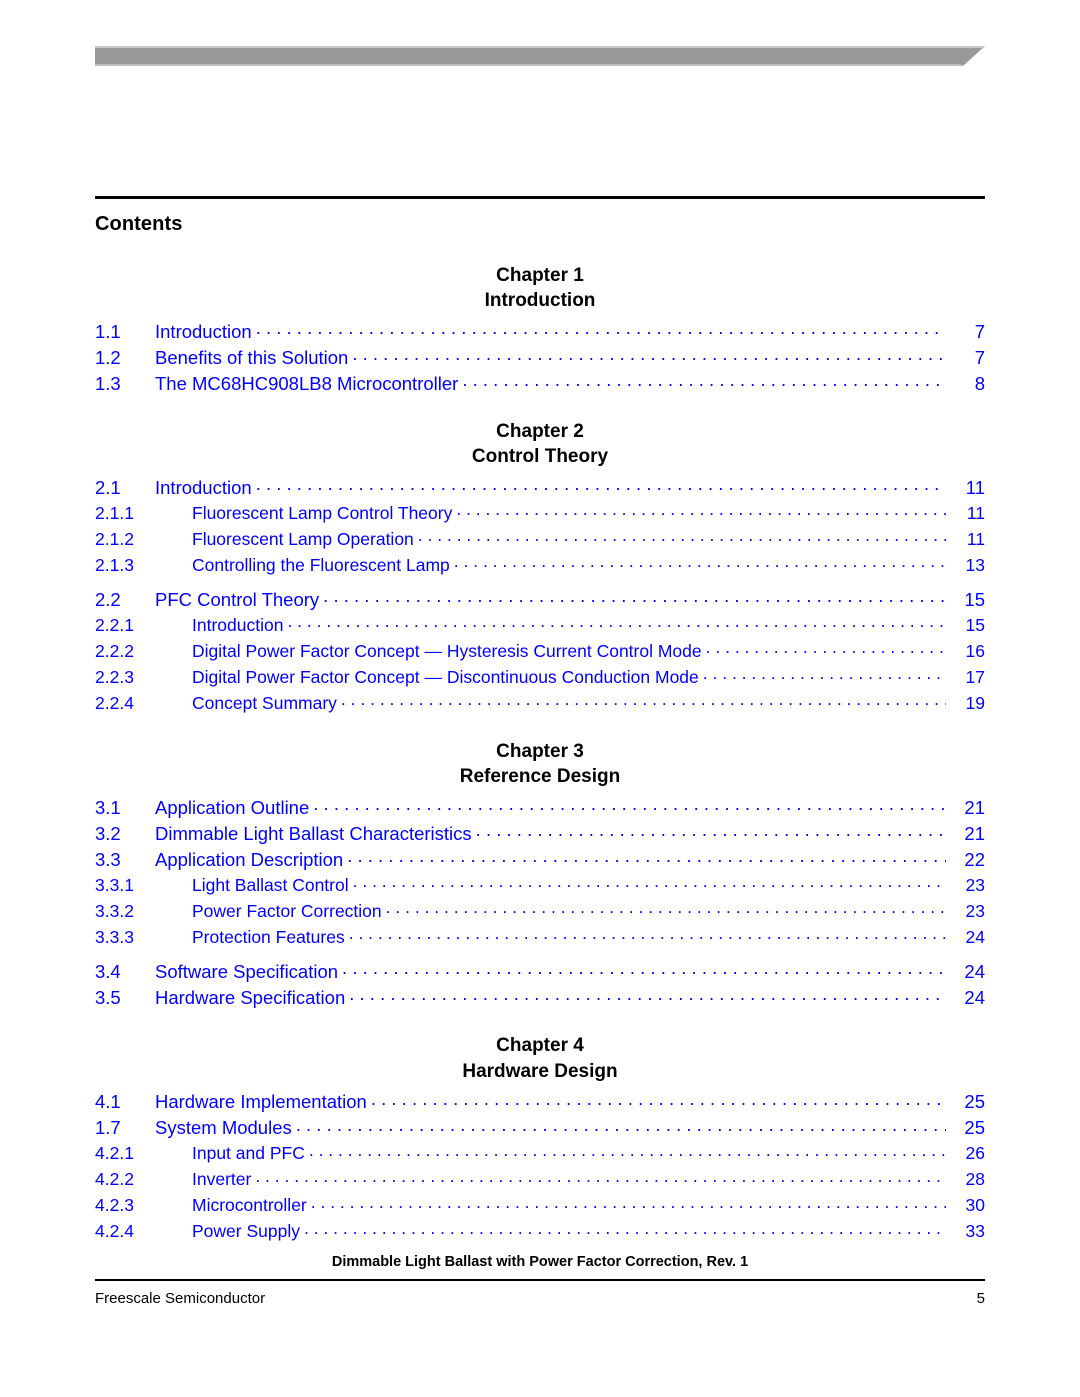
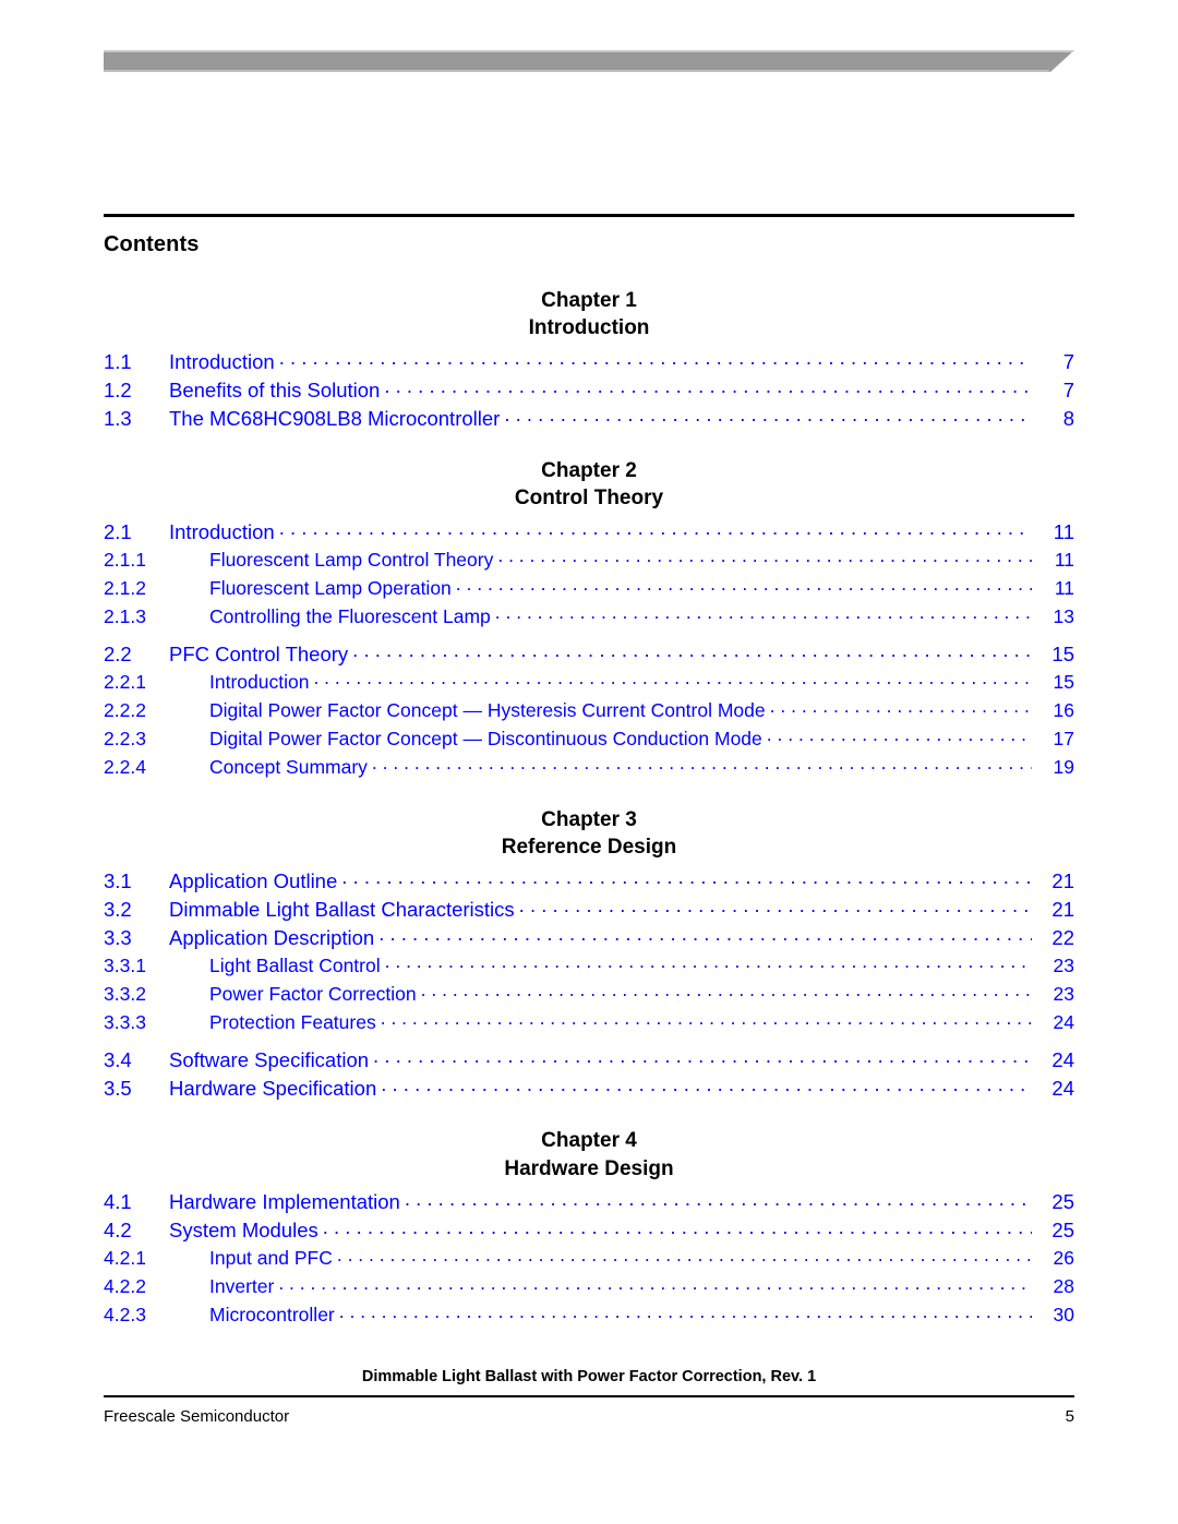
  Contents
  Chapter 1
  Introduction
  1.1
  Introduction
  7
  1.2
  Benefits of this Solution
  7
  1.3
  The MC68HC908LB8 Microcontroller
  8
  Chapter 2
  Control Theory
  2.1
  Introduction
  11
  2.1.1
  Fluorescent Lamp Control Theory
  11
  2.1.2
  Fluorescent Lamp Operation
  11
  2.1.3
  Controlling the Fluorescent Lamp
  13
  2.2
  PFC Control Theory
  15
  2.2.1
  Introduction
  15
  2.2.2
  Digital Power Factor Concept — Hysteresis Current Control Mode
  16
  2.2.3
  Digital Power Factor Concept — Discontinuous Conduction Mode
  17
  2.2.4
  Concept Summary
  19
  Chapter 3
  Reference Design
  3.1
  Application Outline
  21
  3.2
  Dimmable Light Ballast Characteristics
  21
  3.3
  Application Description
  22
  3.3.1
  Light Ballast Control
  23
  3.3.2
  Power Factor Correction
  23
  3.3.3
  Protection Features
  24
  3.4
  Software Specification
  24
  3.5
  Hardware Specification
  24
  Chapter 4
  Hardware Design
  4.1
  Hardware Implementation
  25
- 1.7
+ 4.2
  System Modules
  25
  4.2.1
  Input and PFC
  26
  4.2.2
  Inverter
  28
  4.2.3
  Microcontroller
  30
- 4.2.4
- Power Supply
- 33
  Dimmable Light Ballast with Power Factor Correction, Rev. 1
  Freescale Semiconductor
  5
